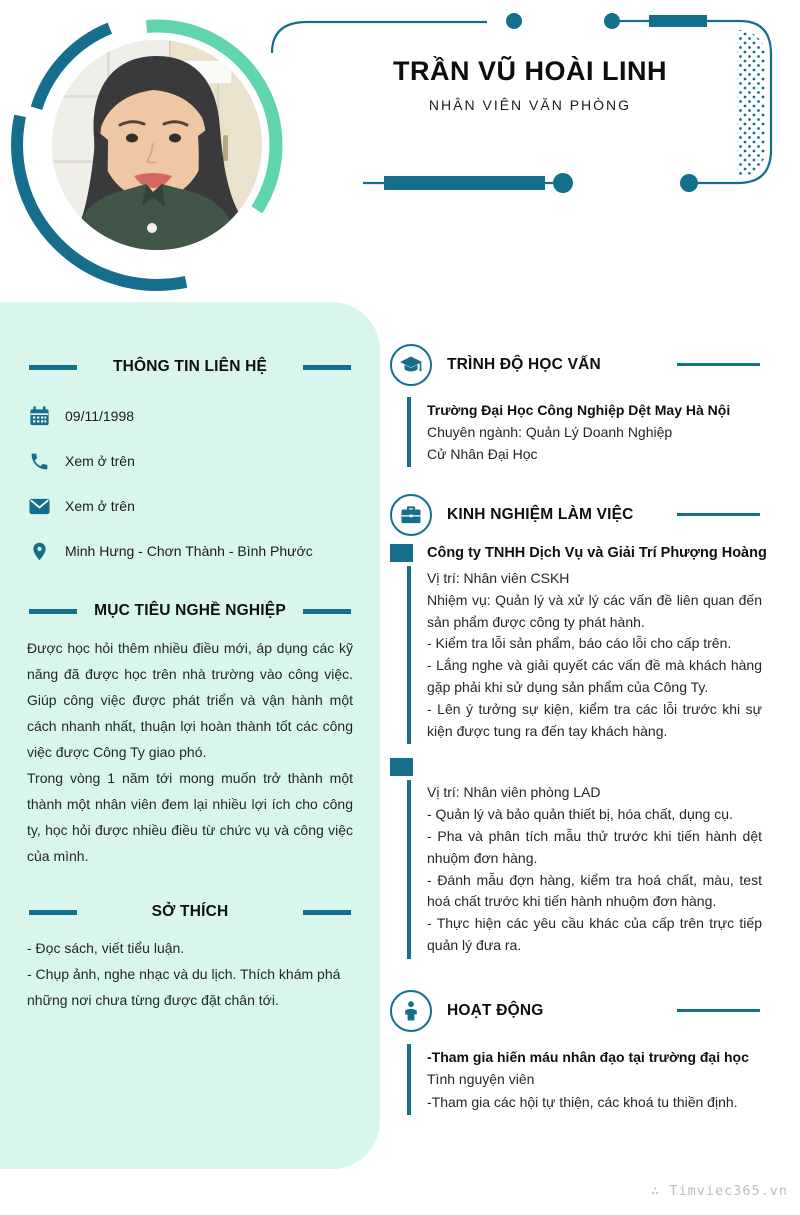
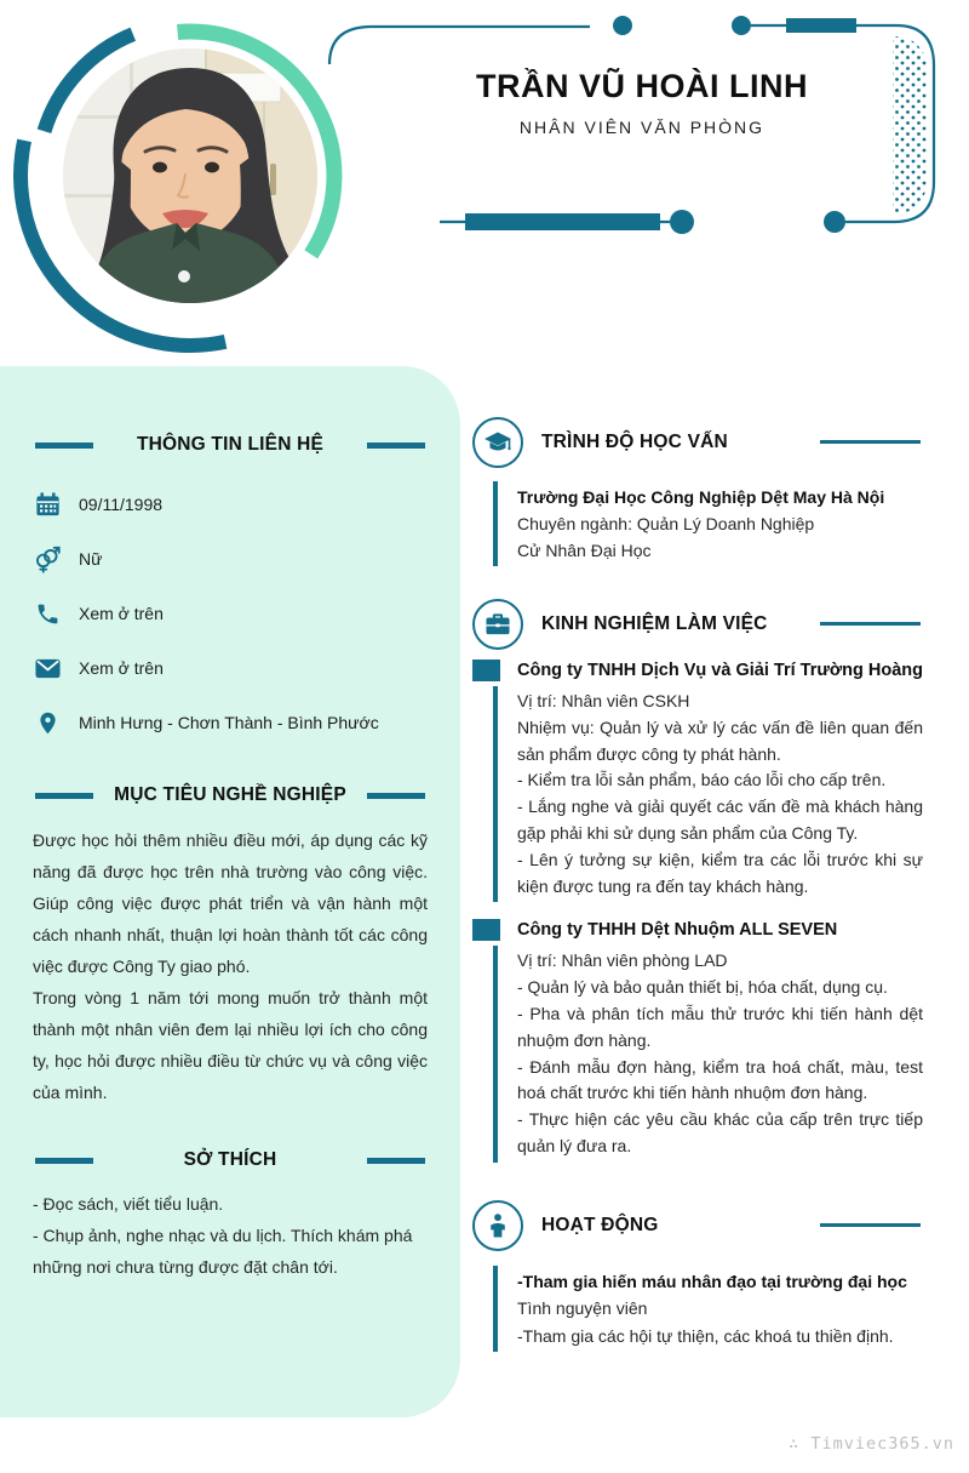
  TRẦN VŨ HOÀI LINH
  NHÂN VIÊN VĂN PHÒNG
  THÔNG TIN LIÊN HỆ
  09/11/1998
+ Nữ
  Xem ở trên
  Xem ở trên
  Minh Hưng - Chơn Thành - Bình Phước
  MỤC TIÊU NGHỀ NGHIỆP
  Được học hỏi thêm nhiều điều mới, áp dụng các kỹ năng đã được học trên nhà trường vào công việc. Giúp công việc được phát triển và vận hành một cách nhanh nhất, thuận lợi hoàn thành tốt các công việc được Công Ty giao phó.
  Trong vòng 1 năm tới mong muốn trở thành một thành một nhân viên đem lại nhiều lợi ích cho công ty, học hỏi được nhiều điều từ chức vụ và công việc của mình.
  SỞ THÍCH
  - Đọc sách, viết tiểu luận.
  - Chụp ảnh, nghe nhạc và du lịch. Thích khám phá những nơi chưa từng được đặt chân tới.
  TRÌNH ĐỘ HỌC VẤN
  Trường Đại Học Công Nghiệp Dệt May Hà Nội
  Chuyên ngành: Quản Lý Doanh Nghiệp
  Cử Nhân Đại Học
  KINH NGHIỆM LÀM VIỆC
- Công ty TNHH Dịch Vụ và Giải Trí Phượng Hoàng
+ Công ty TNHH Dịch Vụ và Giải Trí Trường Hoàng
  Vị trí: Nhân viên CSKH
  Nhiệm vụ: Quản lý và xử lý các vấn đề liên quan đến sản phẩm được công ty phát hành.
  - Kiểm tra lỗi sản phẩm, báo cáo lỗi cho cấp trên.
  - Lắng nghe và giải quyết các vấn đề mà khách hàng gặp phải khi sử dụng sản phẩm của Công Ty.
  - Lên ý tưởng sự kiện, kiểm tra các lỗi trước khi sự kiện được tung ra đến tay khách hàng.
+ Công ty THHH Dệt Nhuộm ALL SEVEN
  Vị trí: Nhân viên phòng LAD
  - Quản lý và bảo quản thiết bị, hóa chất, dụng cụ.
  - Pha và phân tích mẫu thử trước khi tiến hành dệt nhuộm đơn hàng.
  - Đánh mẫu đợn hàng, kiểm tra hoá chất, màu, test hoá chất trước khi tiến hành nhuộm đơn hàng.
  - Thực hiện các yêu cầu khác của cấp trên trực tiếp quản lý đưa ra.
  HOẠT ĐỘNG
  -Tham gia hiến máu nhân đạo tại trường đại học
  Tình nguyện viên
  -Tham gia các hội tự thiện, các khoá tu thiền định.
  ∴ Timviec365.vn
